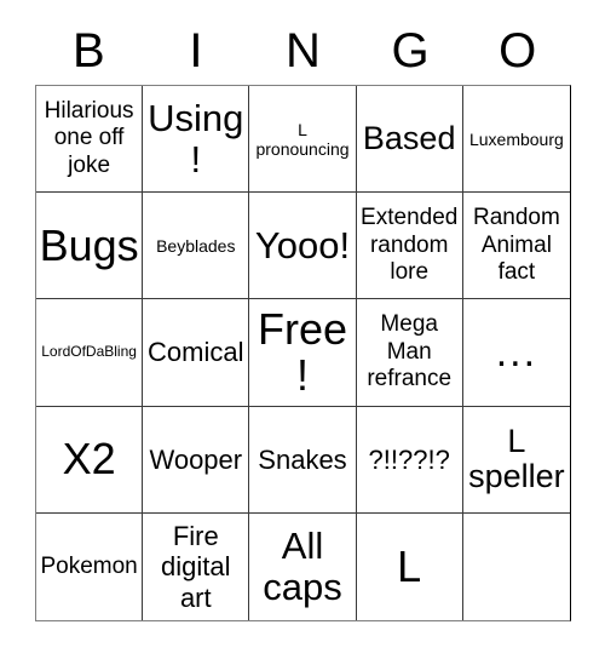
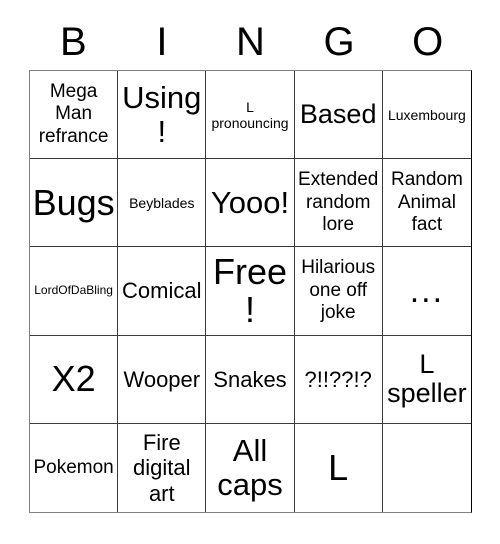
  B
  I
  N
  G
  O
- Hilarious one off joke
+ Mega Man refrance
  Using !
  L pronouncing
  Based
  Luxembourg
  Bugs
  Beyblades
  Yooo!
  Extended random lore
  Random Animal fact
  LordOfDaBling
  Comical
  Free!
- Mega Man refrance
+ Hilarious one off joke
  ...
  X2
  Wooper
  Snakes
  ?!!??!?
  L speller
  Pokemon
  Fire digital art
  All caps
  L
